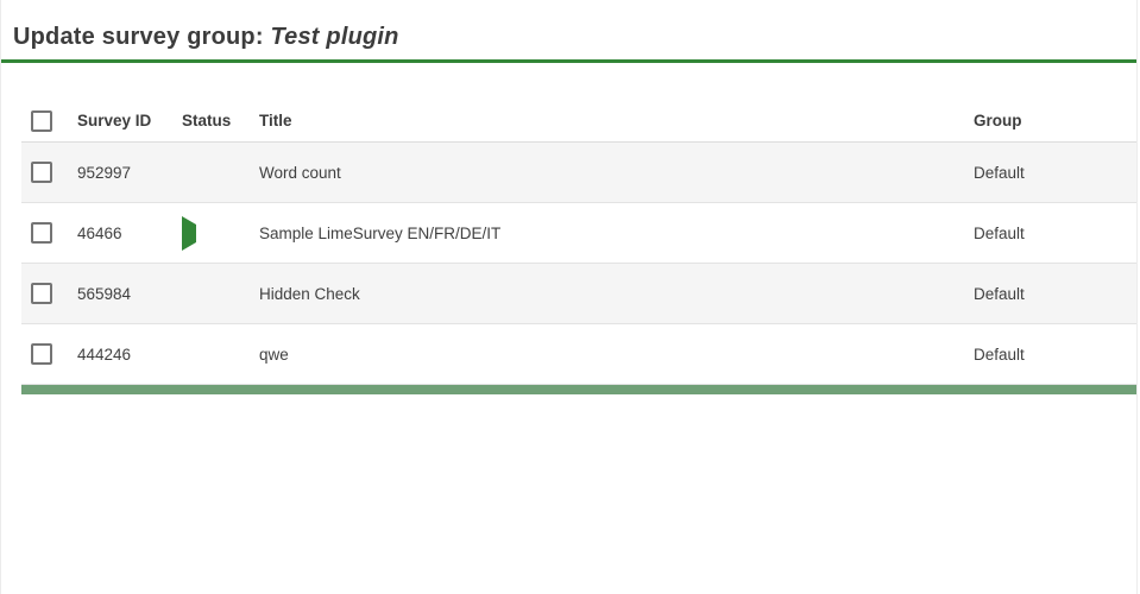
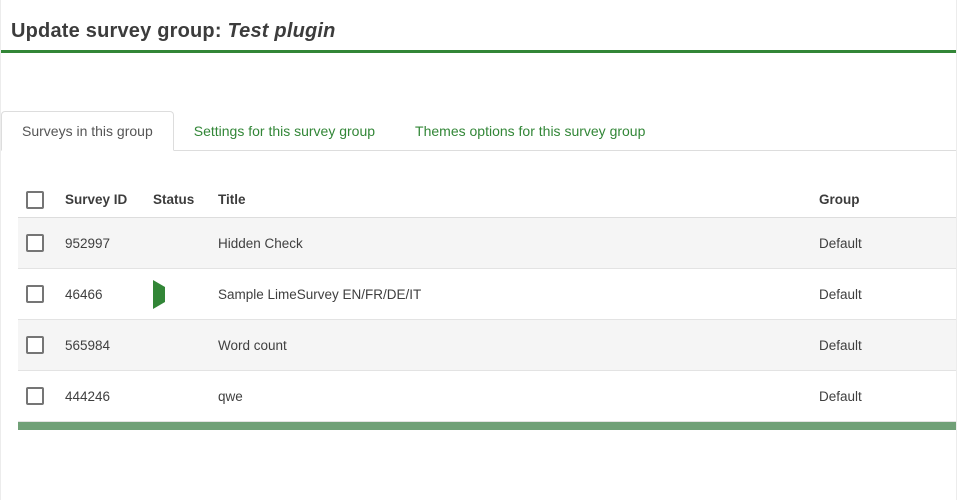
  Update survey group: Test plugin
+ Surveys in this group
+ Settings for this survey group
+ Themes options for this survey group
  Survey ID
  Status
  Title
  Group
  952997
- Word count
+ Hidden Check
  Default
  46466
  Sample LimeSurvey EN/FR/DE/IT
  Default
  565984
- Hidden Check
+ Word count
  Default
  444246
  qwe
  Default
